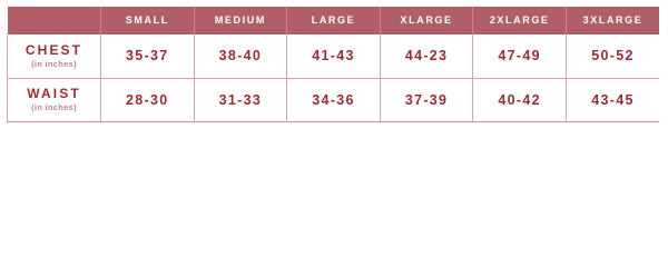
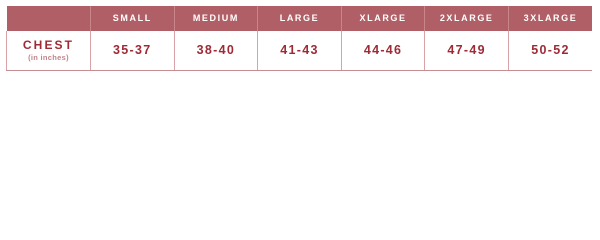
  	SMALL	MEDIUM	LARGE	XLARGE	2XLARGE	3XLARGE
- CHEST (in inches)	35-37	38-40	41-43	44-23	47-49	50-52
+ CHEST (in inches)	35-37	38-40	41-43	44-46	47-49	50-52
- WAIST (in inches)	28-30	31-33	34-36	37-39	40-42	43-45
